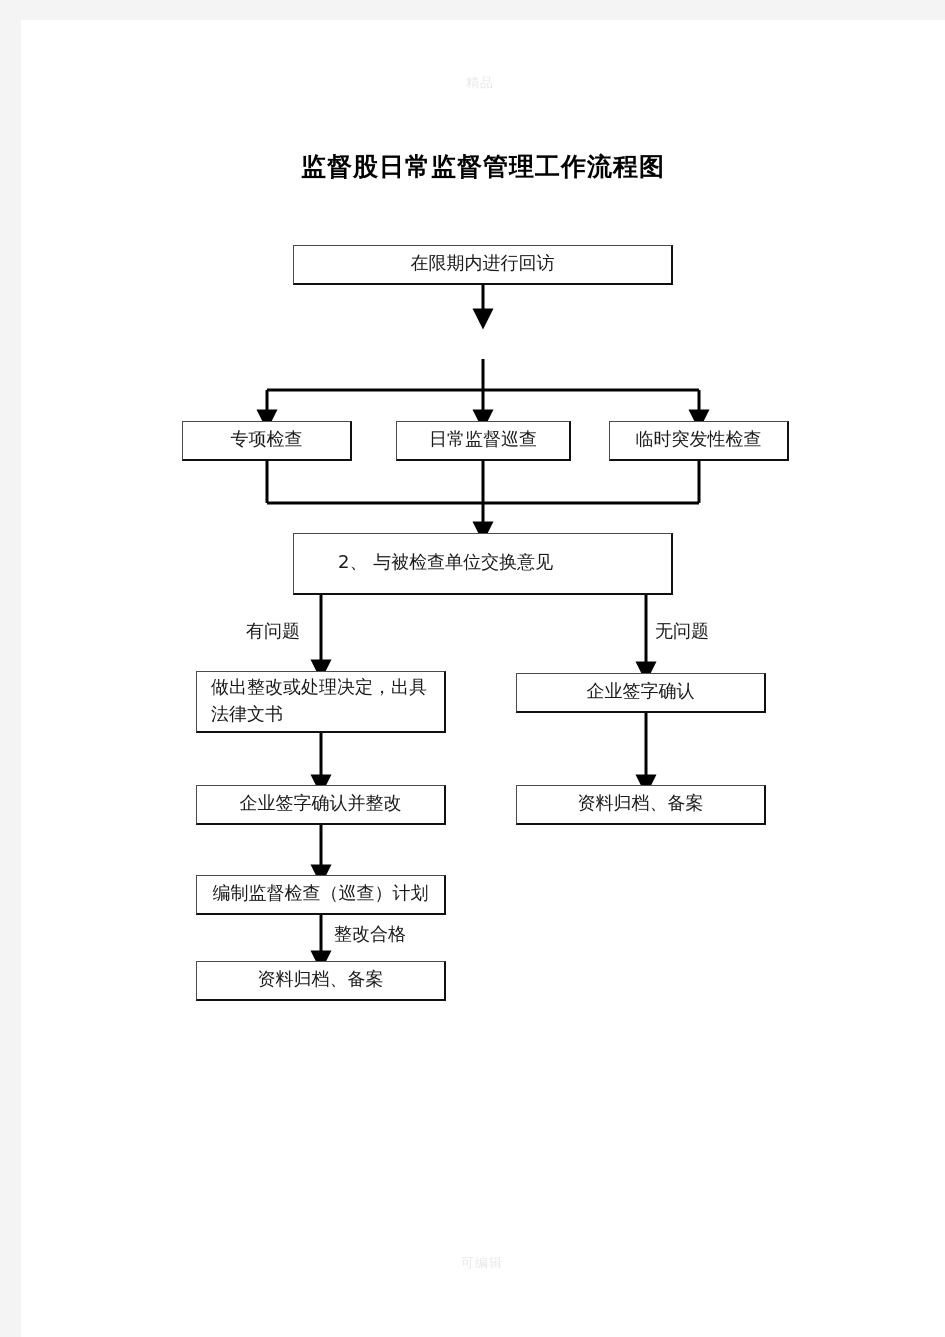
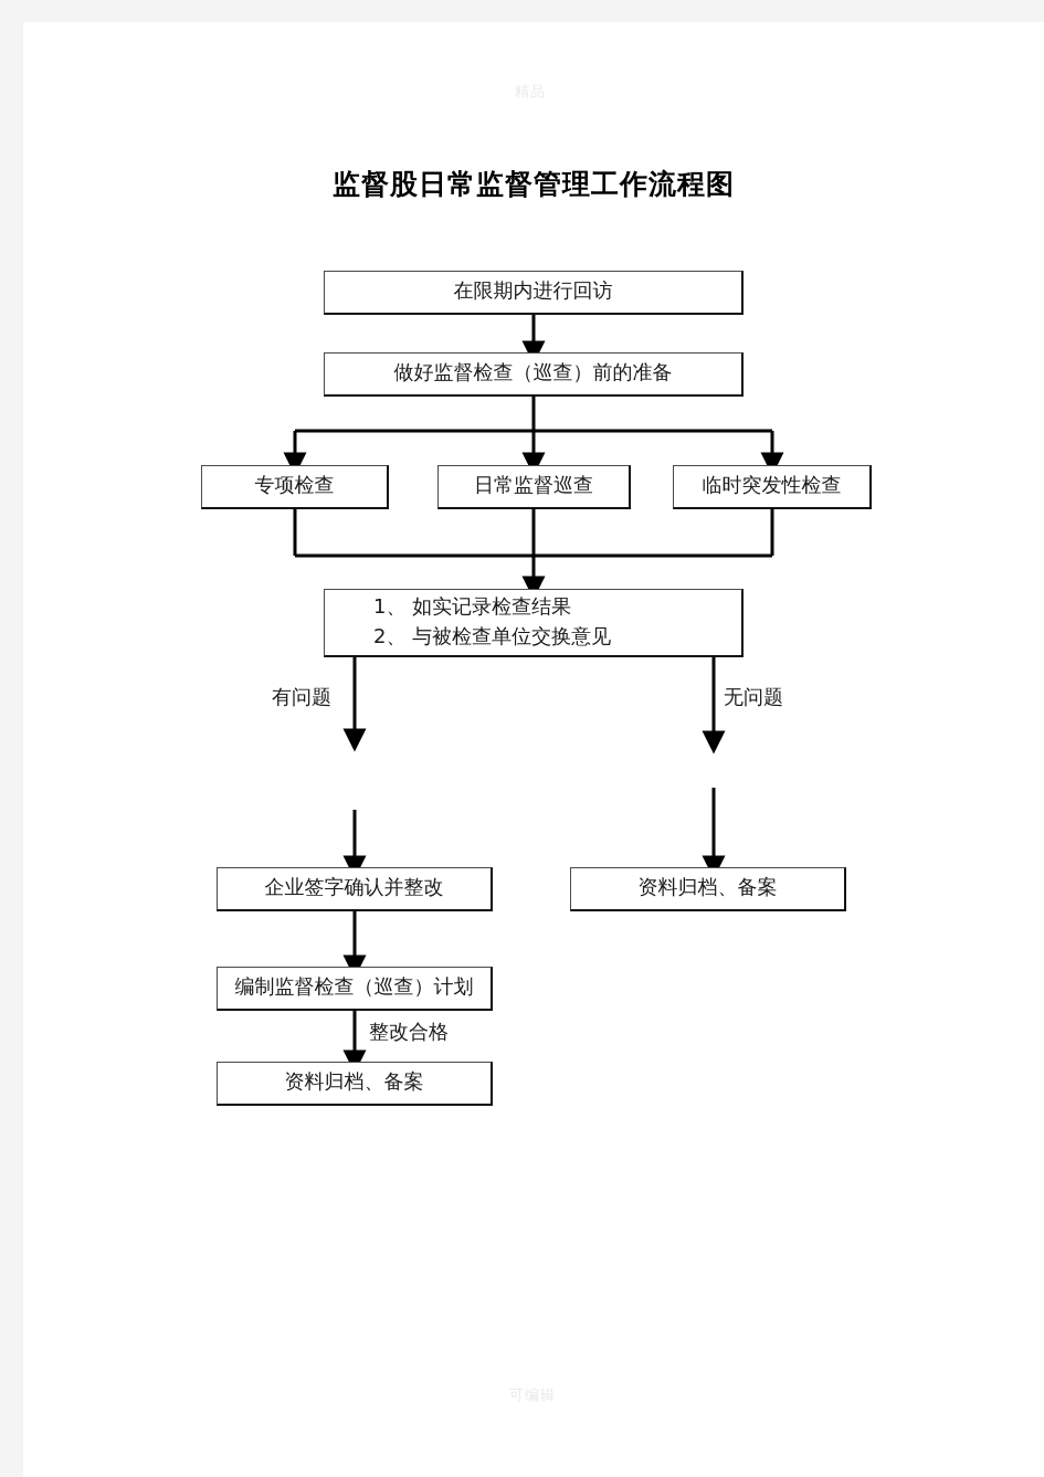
  监督股日常监督管理工作流程图
  在限期内进行回访
+ 做好监督检查（巡查）前的准备
  专项检查
  日常监督巡查
  临时突发性检查
+ 1、 如实记录检查结果
  2、 与被检查单位交换意见
- 做出整改或处理决定，出具
- 法律文书
- 企业签字确认
  企业签字确认并整改
  资料归档、备案
  编制监督检查（巡查）计划
  资料归档、备案
  有问题
  无问题
  整改合格
